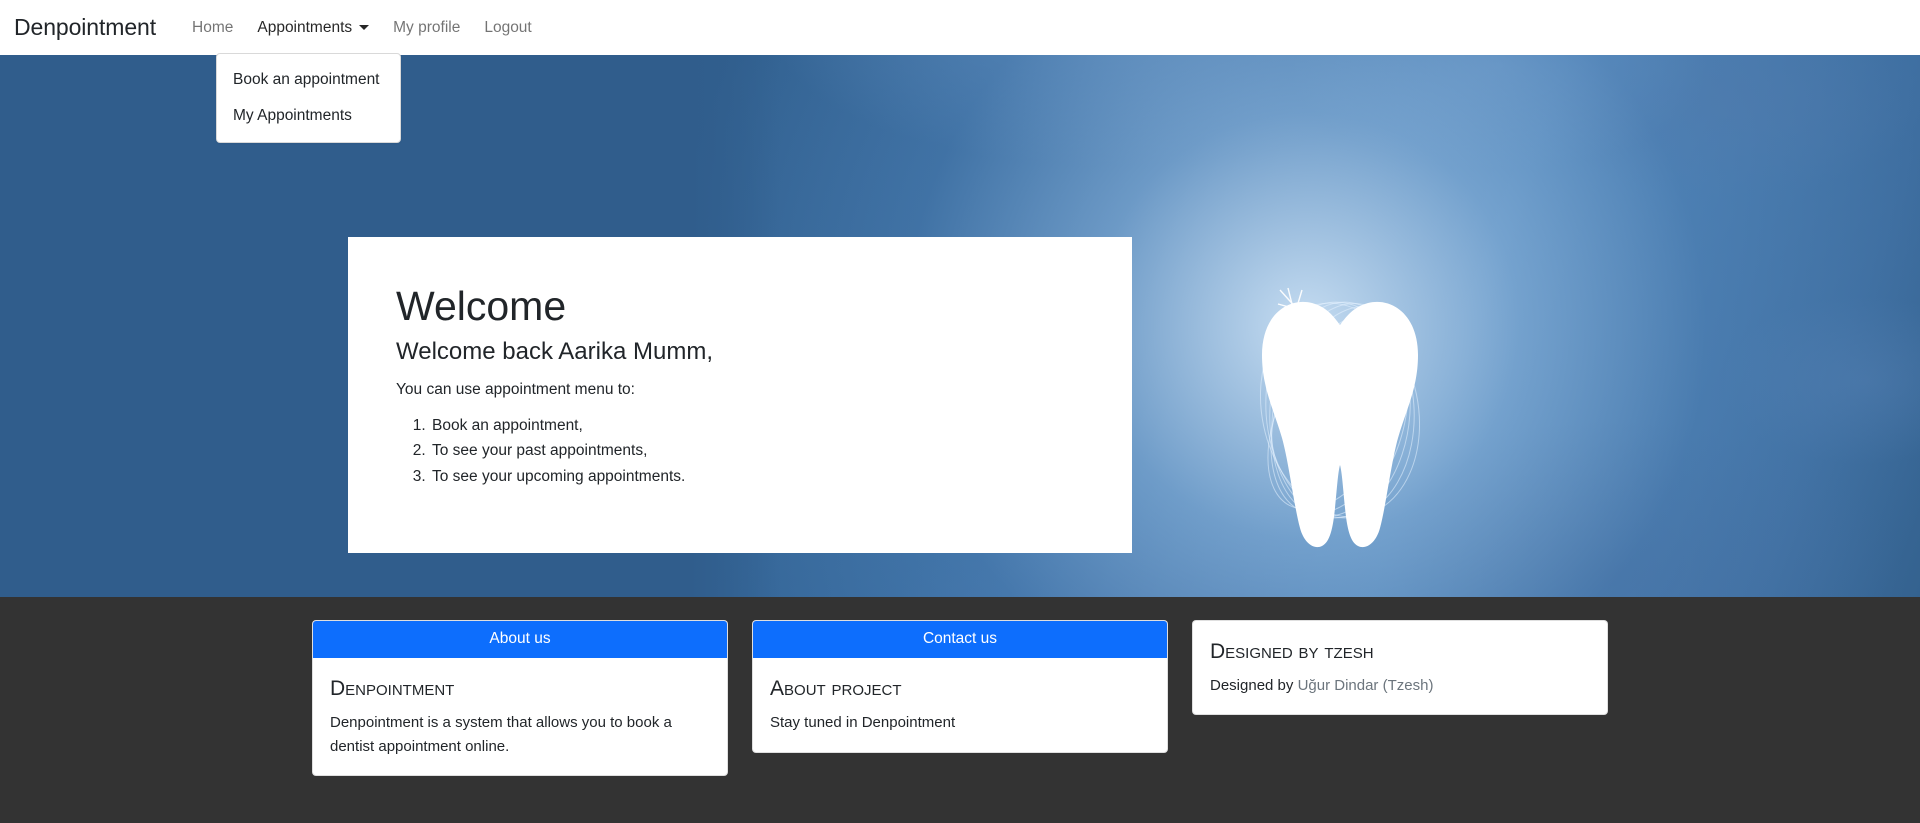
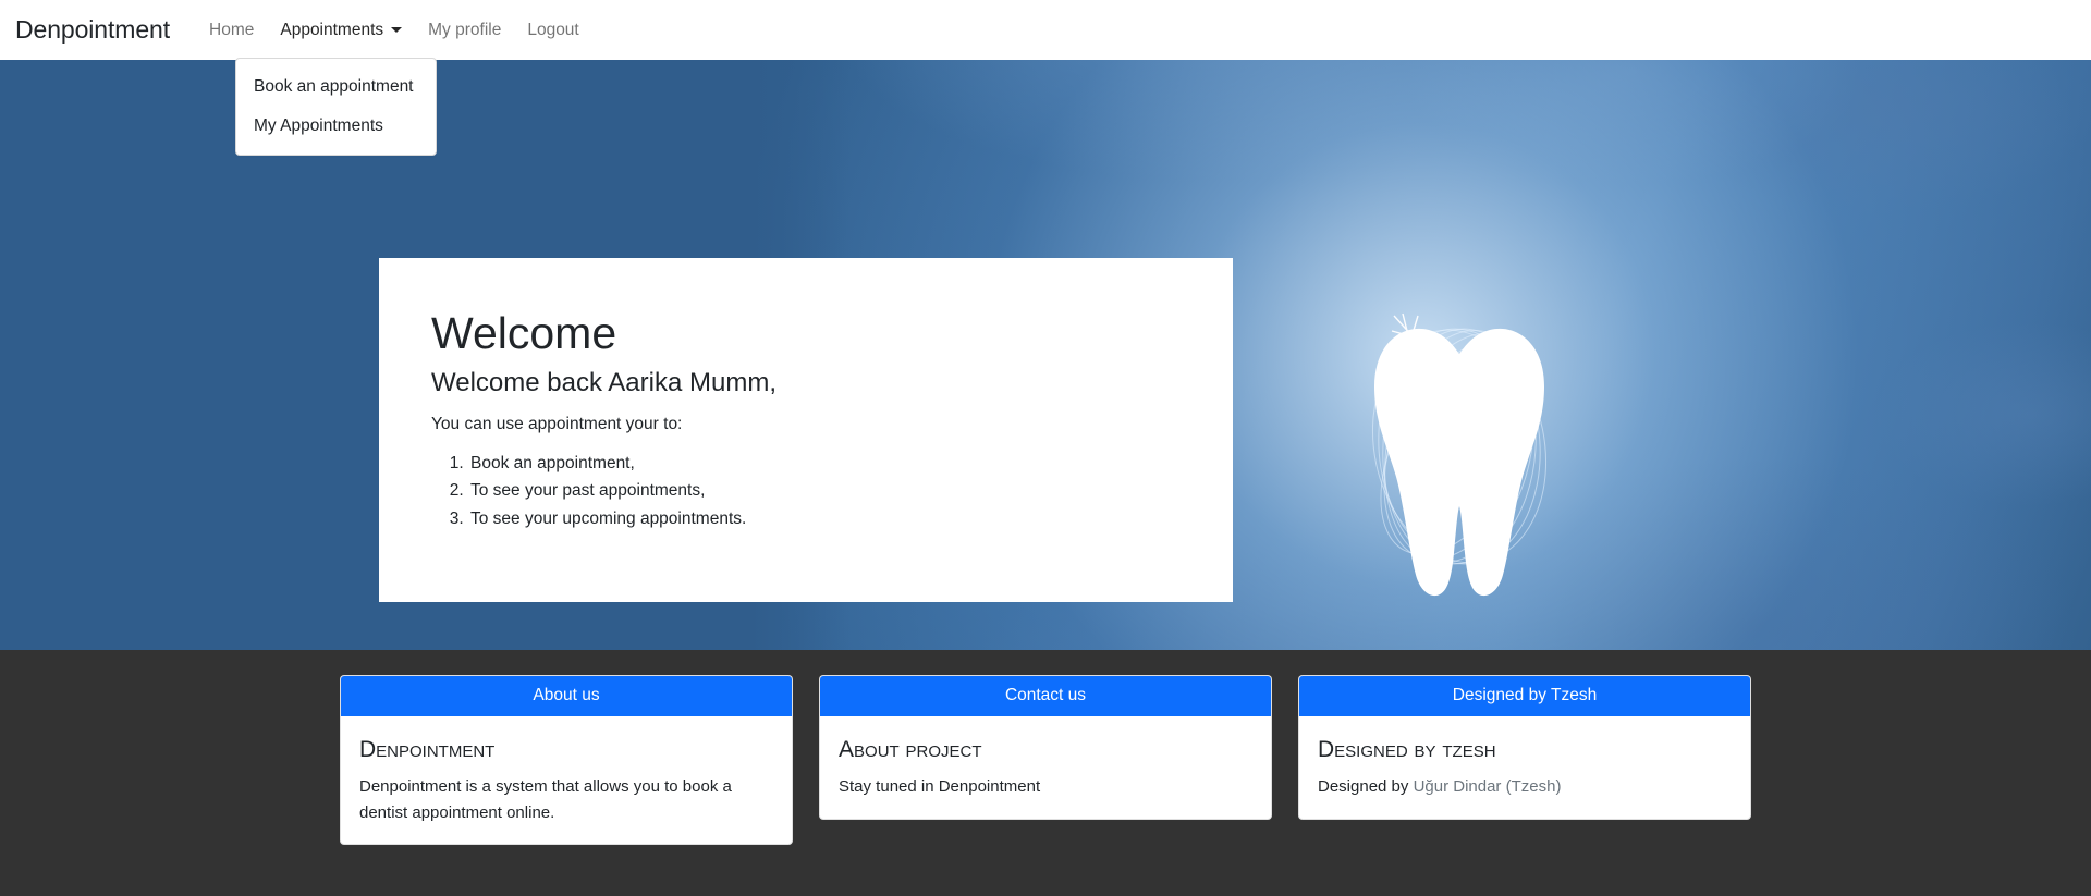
  Denpointment
  Home
  Appointments
  My profile
  Logout
  Book an appointment
  My Appointments
  Welcome
  Welcome back Aarika Mumm,
- You can use appointment menu to:
+ You can use appointment your to:
  Book an appointment,
  To see your past appointments,
  To see your upcoming appointments.
  About us
  denpointment
  Denpointment is a system that allows you to book a dentist appointment online.
  Contact us
  about project
  Stay tuned in Denpointment
+ Designed by Tzesh
  designed by tzesh
  Designed by Uğur Dindar (Tzesh)
